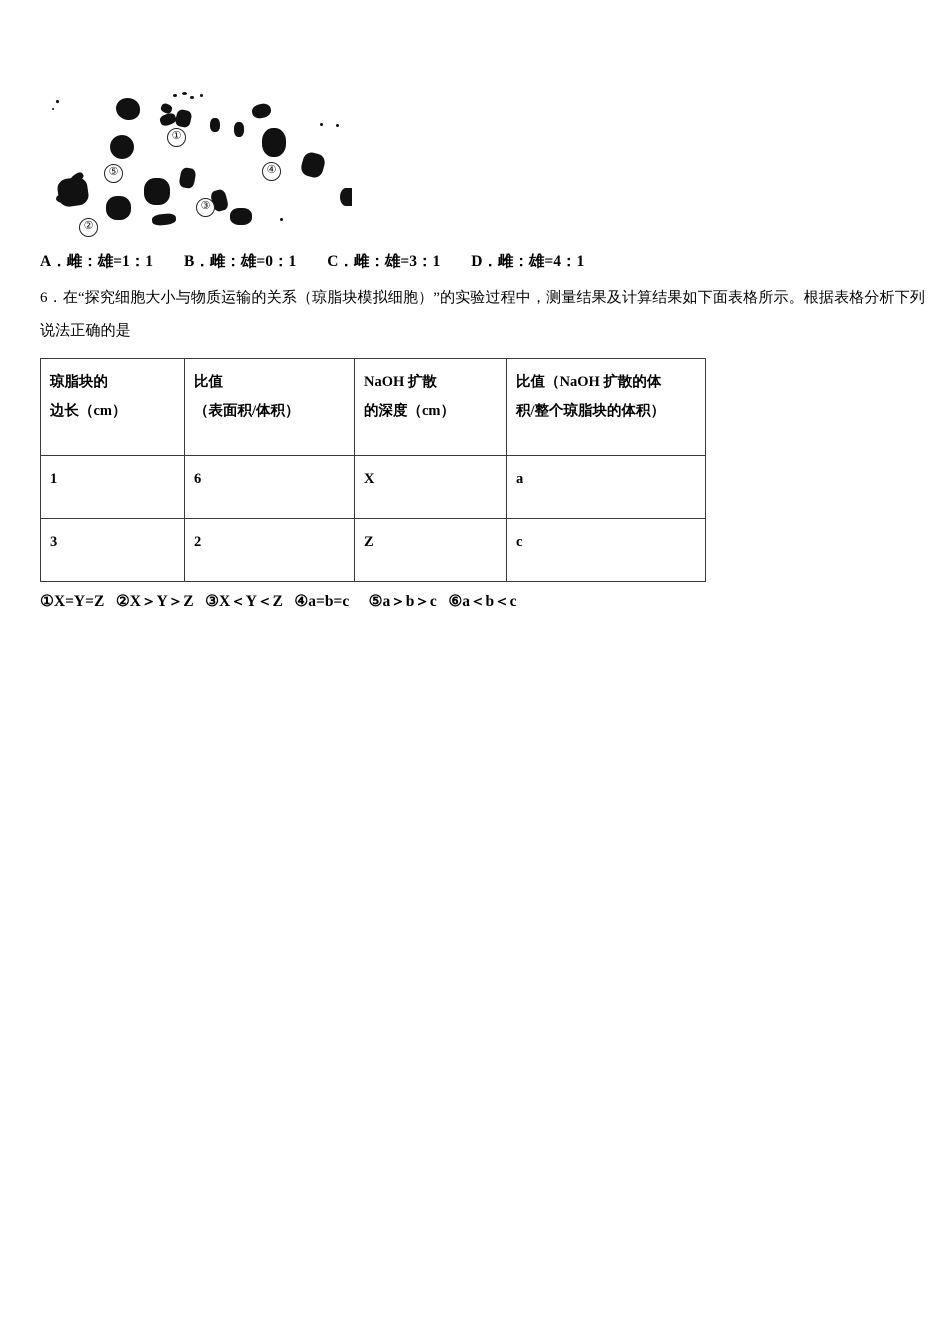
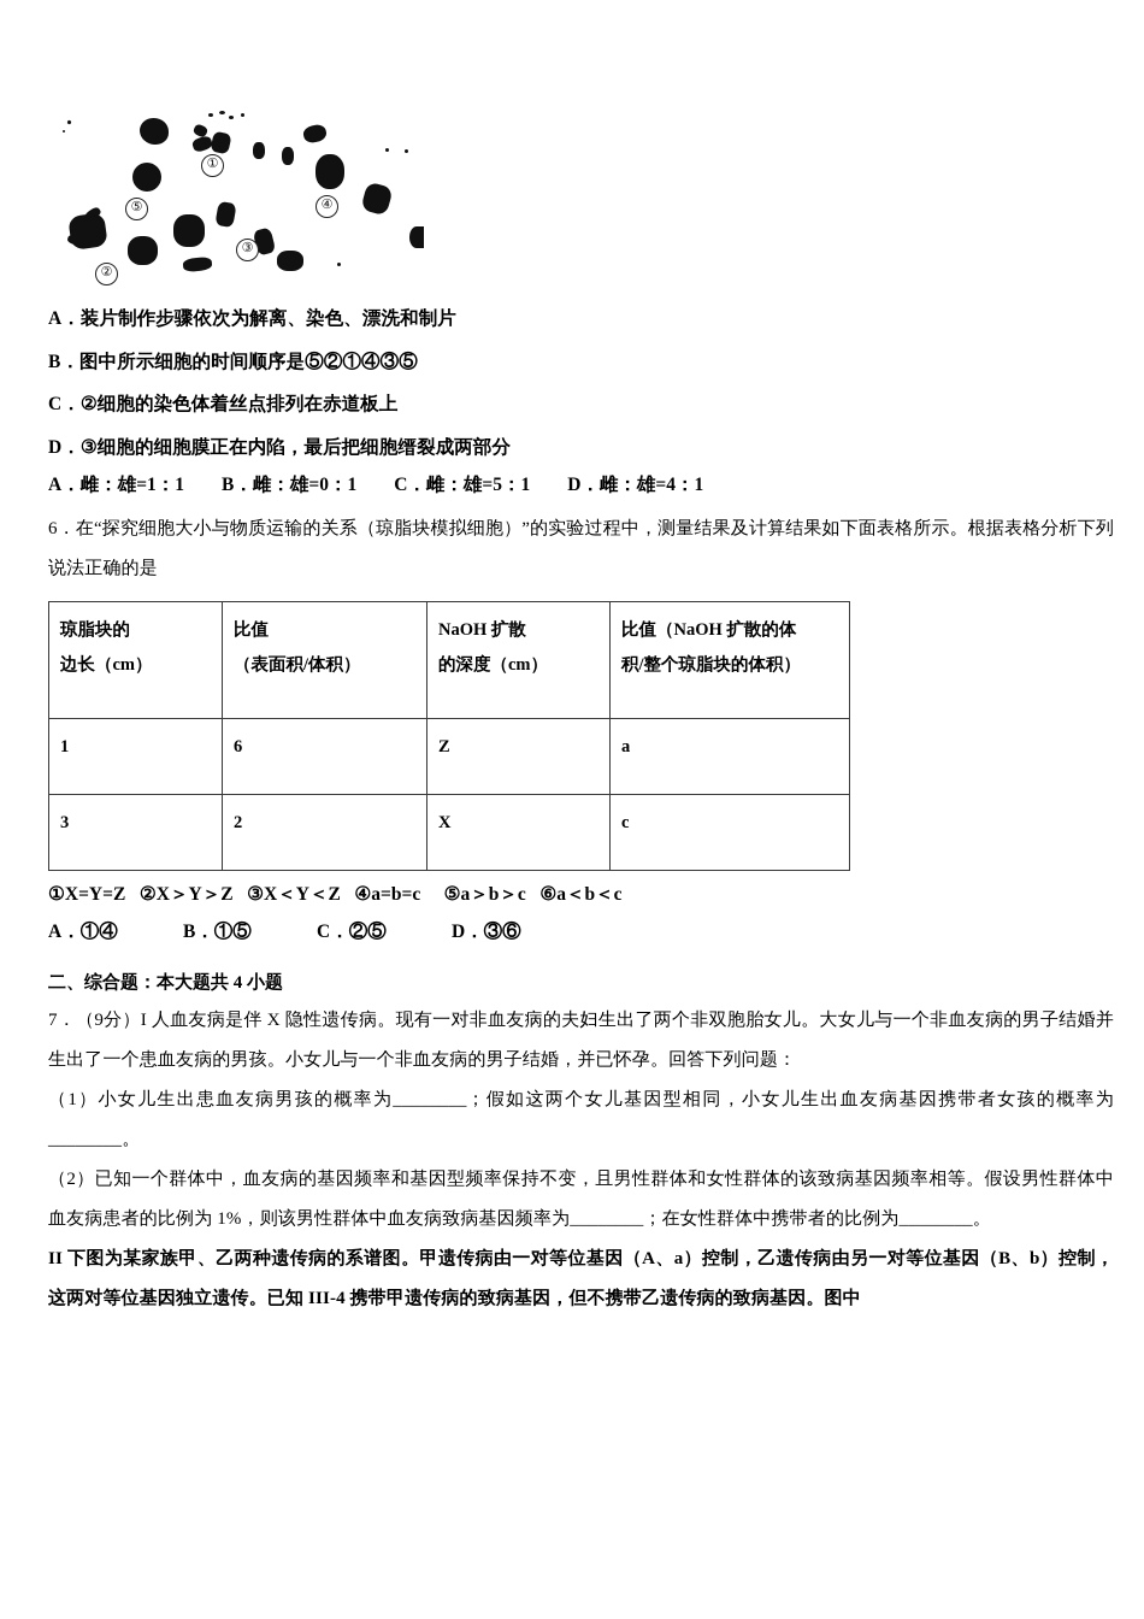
  ①
  ②
  ③
  ④
  ⑤
+ A．装片制作步骤依次为解离、染色、漂洗和制片
+ B．图中所示细胞的时间顺序是⑤②①④③⑤
+ C．②细胞的染色体着丝点排列在赤道板上
+ D．③细胞的细胞膜正在内陷，最后把细胞缙裂成两部分
- A．雌：雄=1：1 B．雌：雄=0：1 C．雌：雄=3：1 D．雌：雄=4：1
+ A．雌：雄=1：1 B．雌：雄=0：1 C．雌：雄=5：1 D．雌：雄=4：1
  6．在“探究细胞大小与物质运输的关系（琼脂块模拟细胞）”的实验过程中，测量结果及计算结果如下面表格所示。根据表格分析下列说法正确的是
  琼脂块的 边长（cm）	比值 （表面积/体积）	NaOH 扩散 的深度（cm）	比值（NaOH 扩散的体 积/整个琼脂块的体积）
- 1	6	X	a
+ 1	6	Z	a
- 3	2	Z	c
+ 3	2	X	c
  ①X=Y=Z ②X＞Y＞Z ③X＜Y＜Z ④a=b=c ⑤a＞b＞c ⑥a＜b＜c
+ A．①④ B．①⑤ C．②⑤ D．③⑥
+ 二、综合题：本大题共 4 小题
+ 7．（9分）I 人血友病是伴 X 隐性遗传病。现有一对非血友病的夫妇生出了两个非双胞胎女儿。大女儿与一个非血友病的男子结婚并生出了一个患血友病的男孩。小女儿与一个非血友病的男子结婚，并已怀孕。回答下列问题：
+ （1）小女儿生出患血友病男孩的概率为________；假如这两个女儿基因型相同，小女儿生出血友病基因携带者女孩的概率为________。
+ （2）已知一个群体中，血友病的基因频率和基因型频率保持不变，且男性群体和女性群体的该致病基因频率相等。假设男性群体中血友病患者的比例为 1%，则该男性群体中血友病致病基因频率为________；在女性群体中携带者的比例为________。
+ II 下图为某家族甲、乙两种遗传病的系谱图。甲遗传病由一对等位基因（A、a）控制，乙遗传病由另一对等位基因（B、b）控制，这两对等位基因独立遗传。已知 III-4 携带甲遗传病的致病基因，但不携带乙遗传病的致病基因。图中
